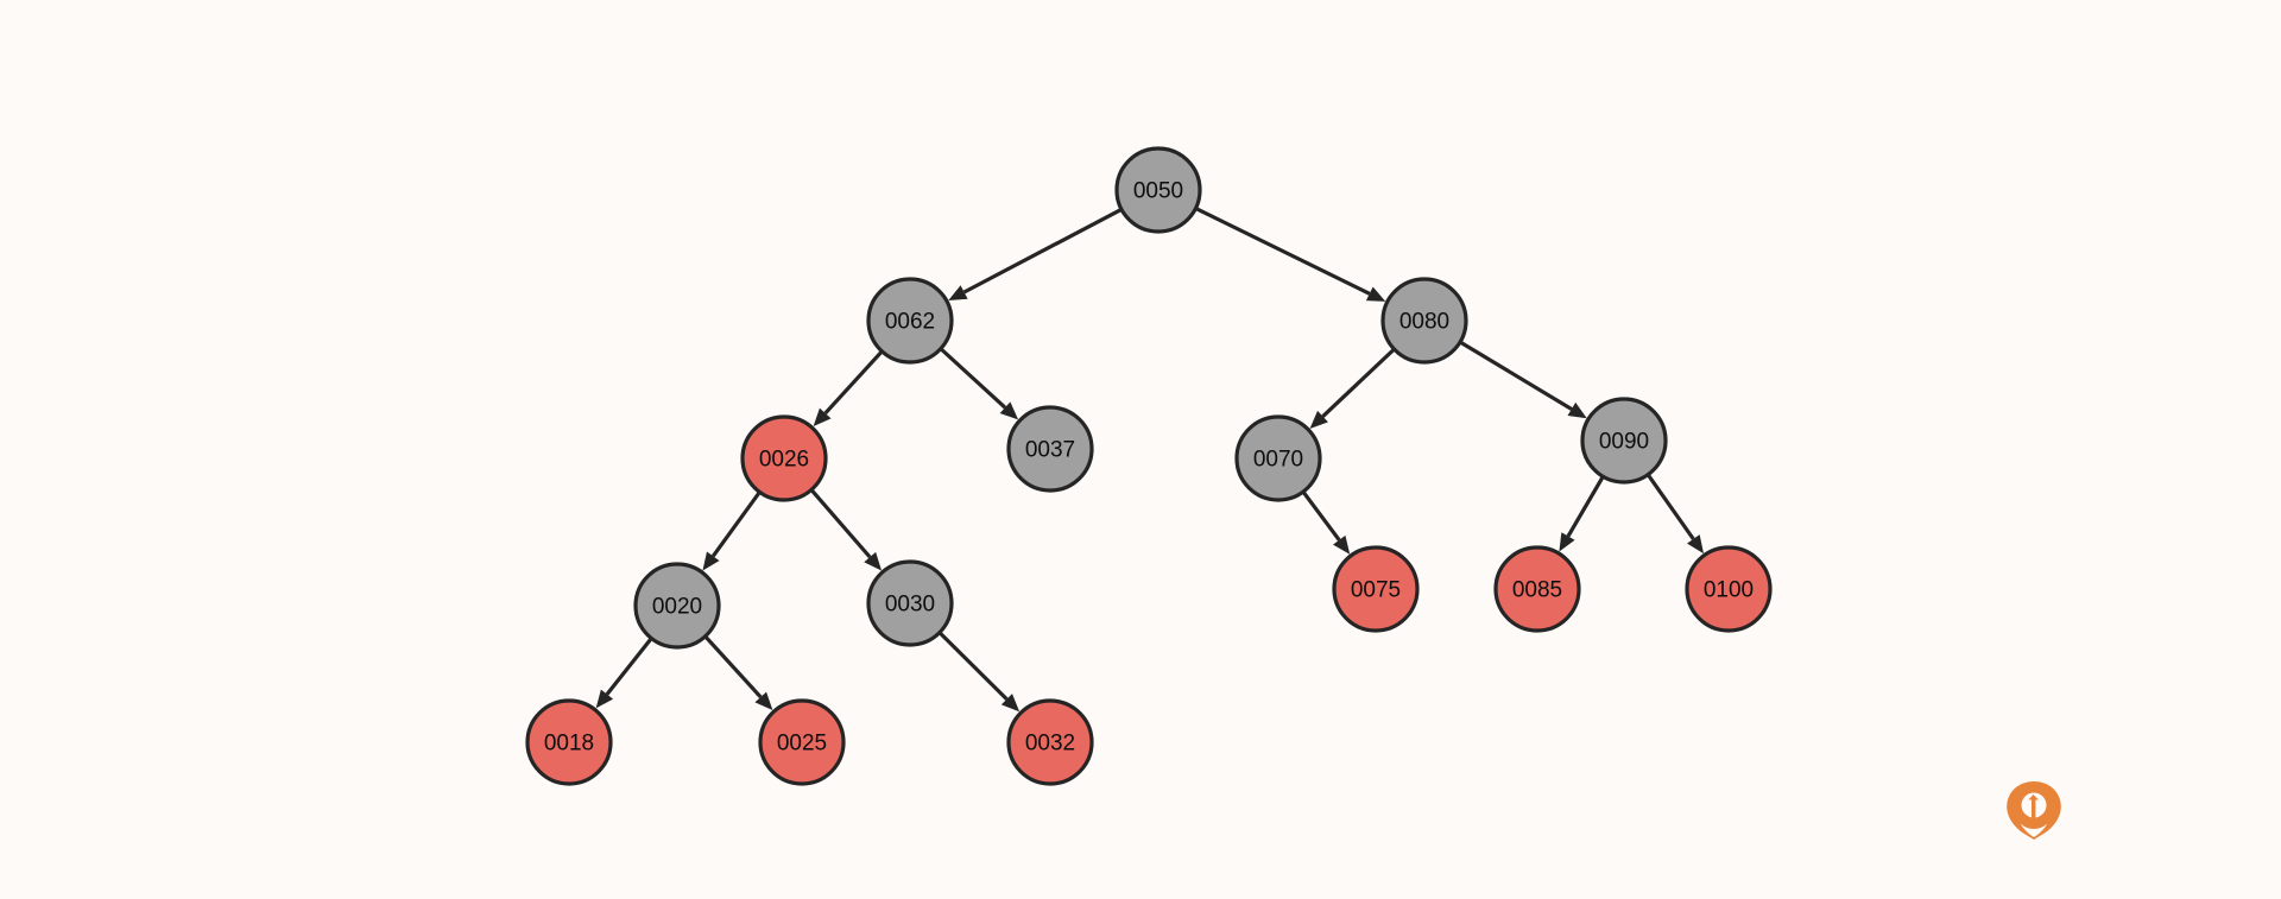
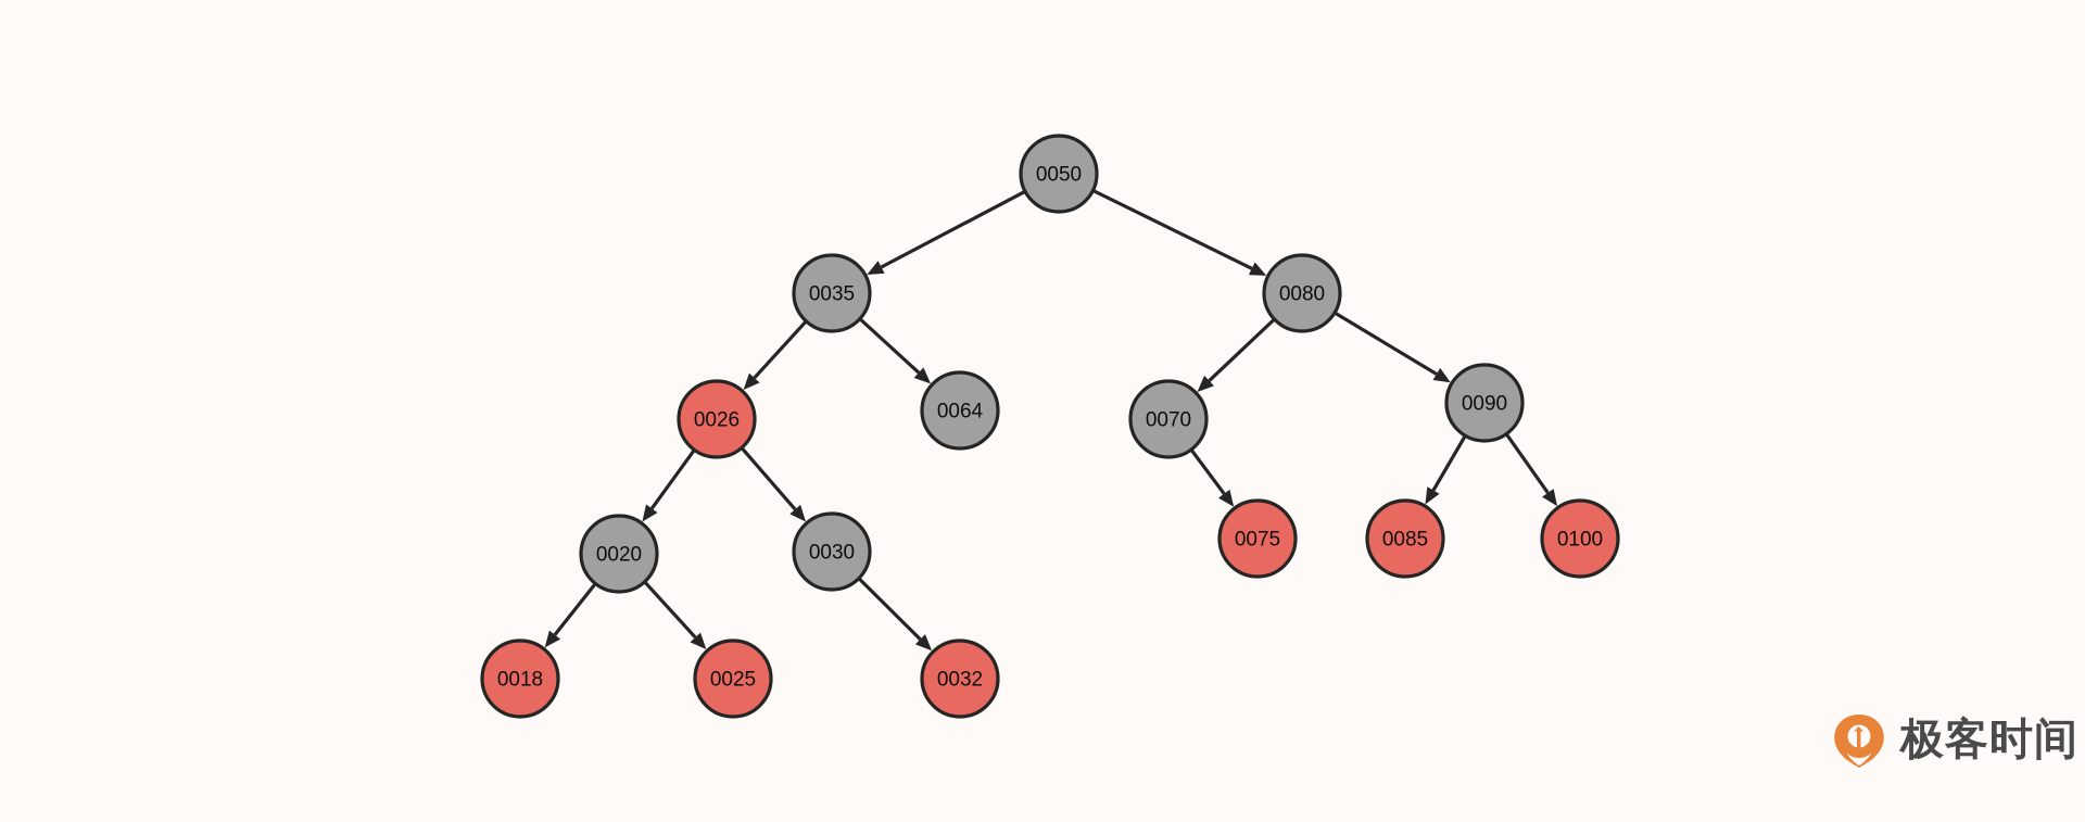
  0050
- 0062
+ 0035
  0080
  0026
- 0037
+ 0064
  0070
  0090
  0020
  0030
  0075
  0085
  0100
  0018
  0025
  0032
+ 极客时间
